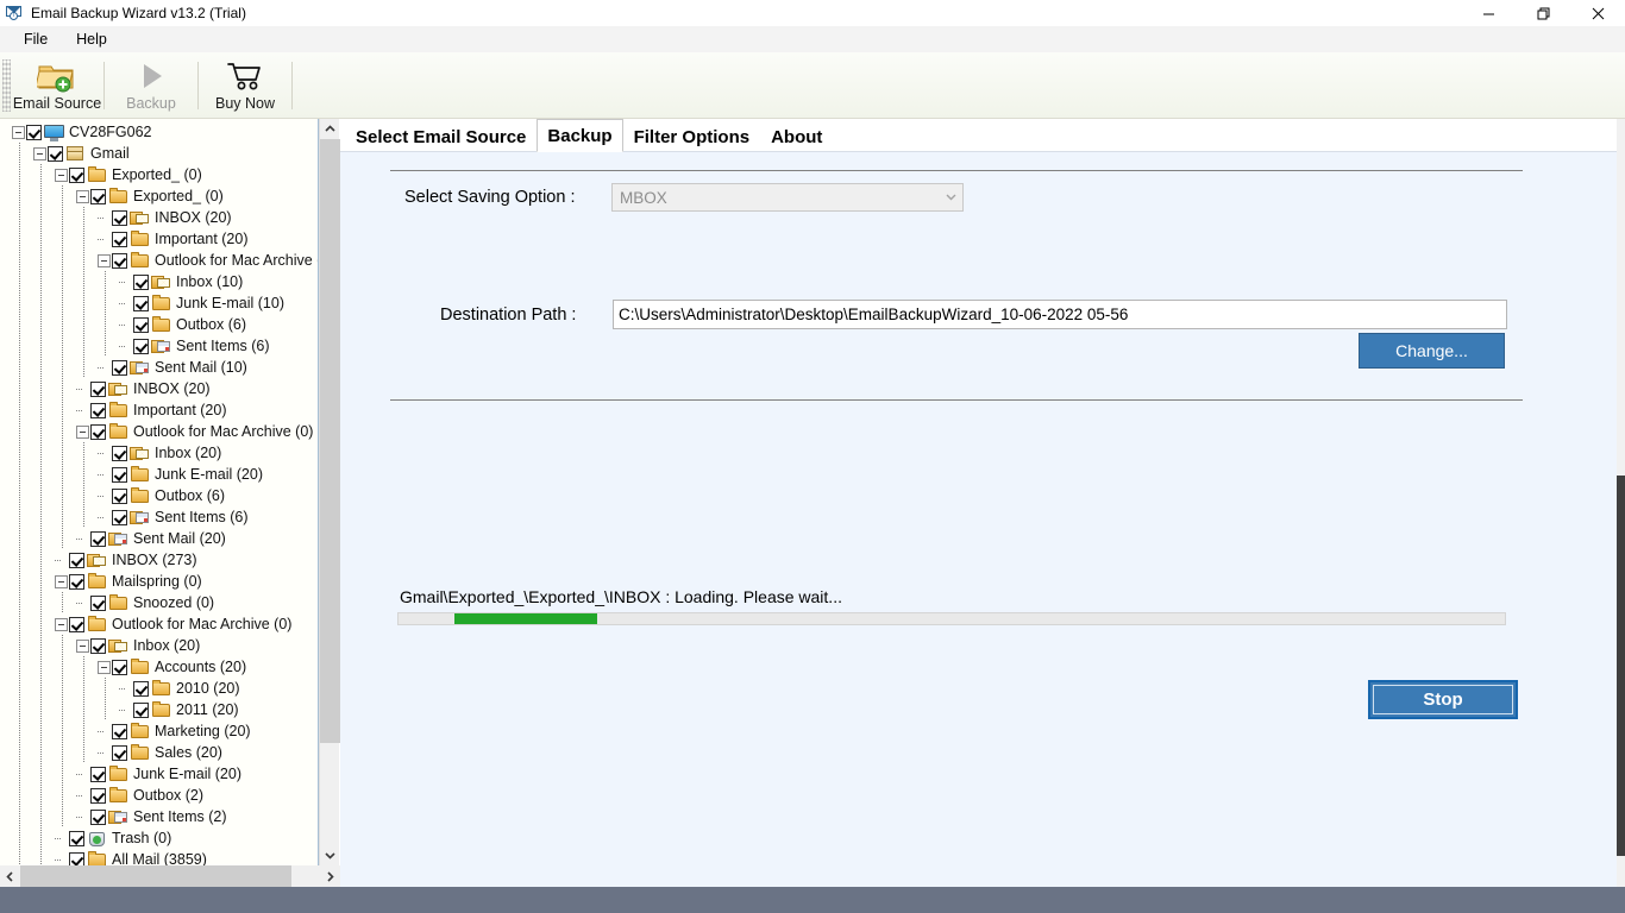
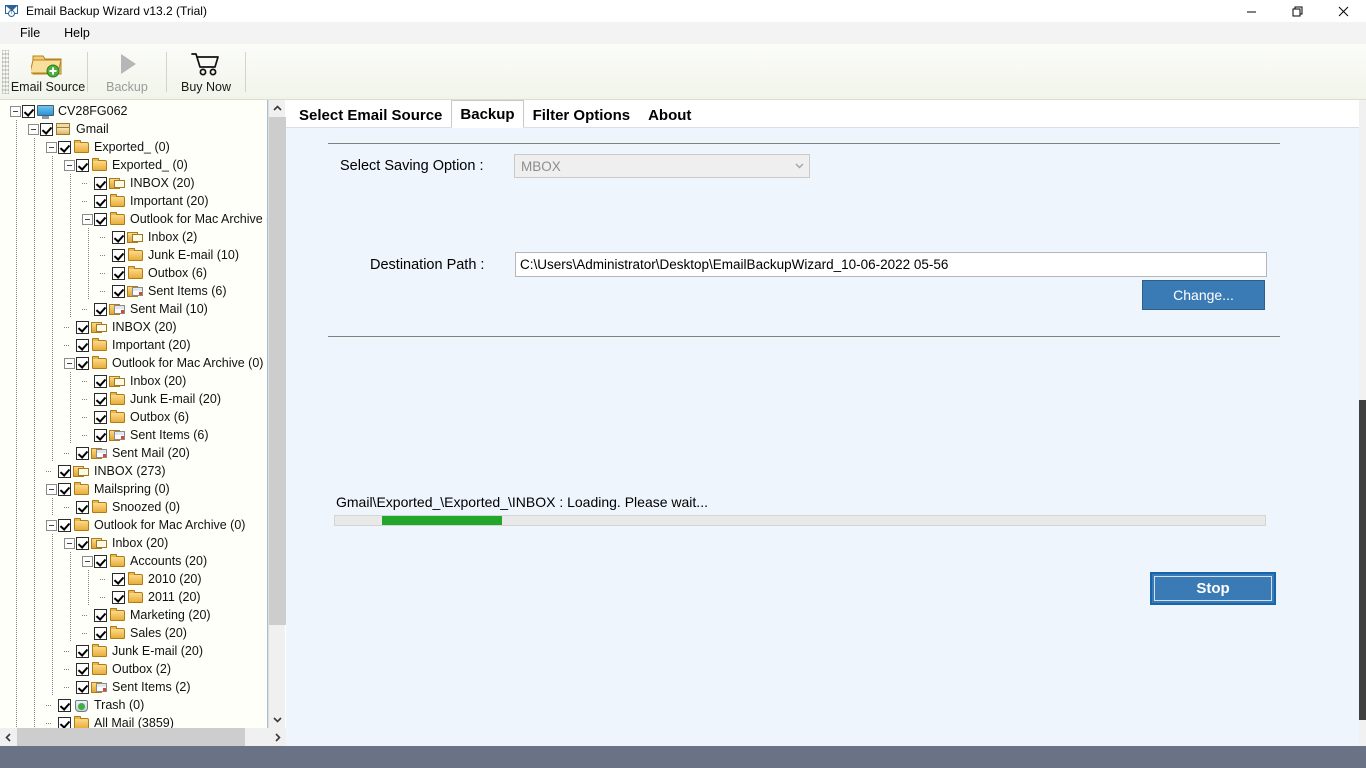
  Email Backup Wizard v13.2 (Trial)
  File
  Help
  Email Source
  Backup
  Buy Now
  CV28FG062
  Gmail
  Exported_ (0)
  Exported_ (0)
  INBOX (20)
  Important (20)
  Outlook for Mac Archive
- Inbox (10)
+ Inbox (2)
  Junk E-mail (10)
  Outbox (6)
  Sent Items (6)
  Sent Mail (10)
  INBOX (20)
  Important (20)
  Outlook for Mac Archive (0)
  Inbox (20)
  Junk E-mail (20)
  Outbox (6)
  Sent Items (6)
  Sent Mail (20)
  INBOX (273)
  Mailspring (0)
  Snoozed (0)
  Outlook for Mac Archive (0)
  Inbox (20)
  Accounts (20)
  2010 (20)
  2011 (20)
  Marketing (20)
  Sales (20)
  Junk E-mail (20)
  Outbox (2)
  Sent Items (2)
  Trash (0)
  All Mail (3859)
  Select Email Source
  Backup
  Filter Options
  About
  Select Saving Option :
  MBOX
  Destination Path :
  C:\Users\Administrator\Desktop\EmailBackupWizard_10-06-2022 05-56
  Change...
  Gmail\Exported_\Exported_\INBOX : Loading. Please wait...
  Stop
